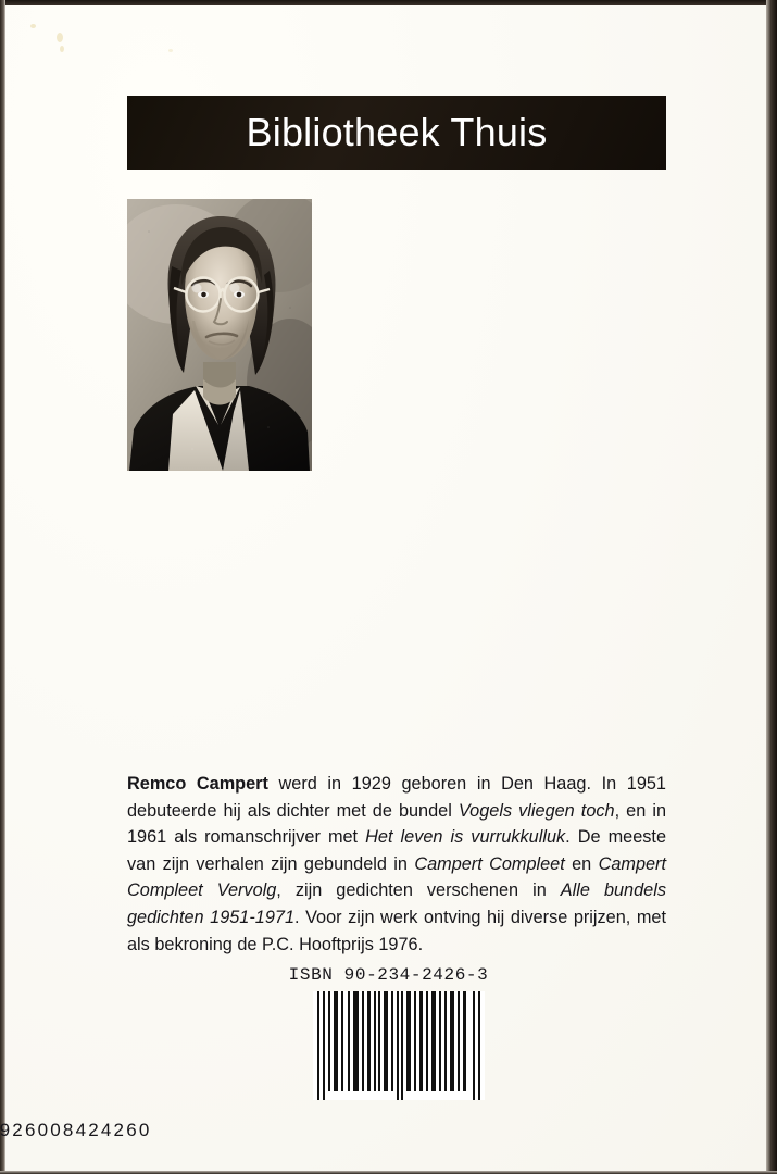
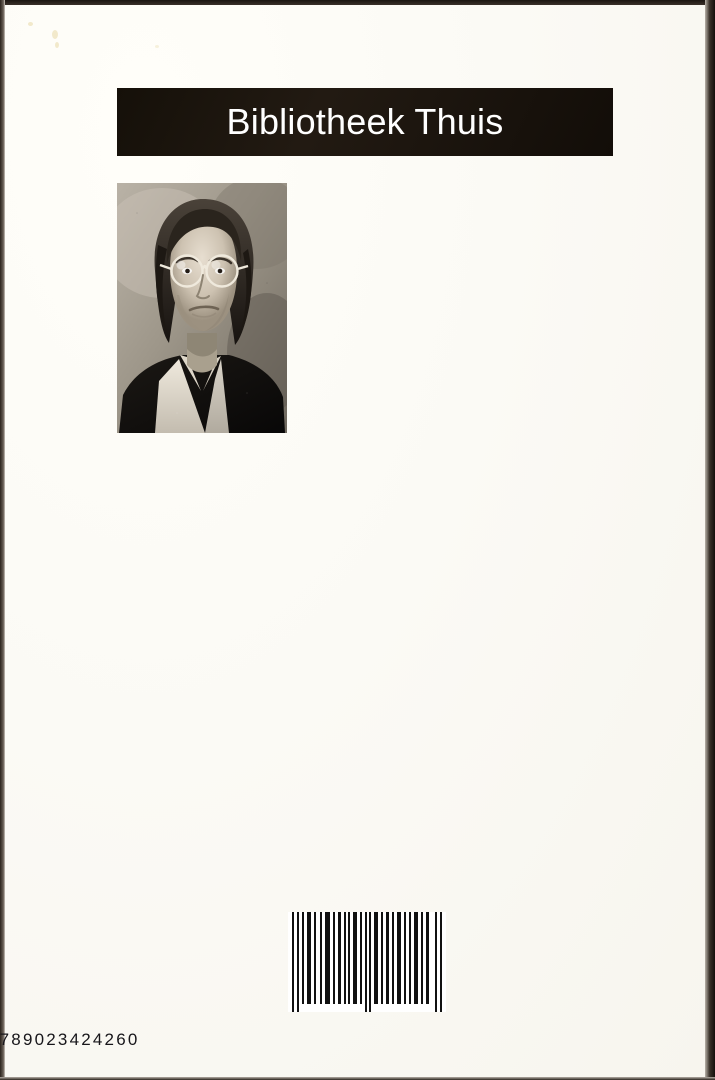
  Bibliotheek Thuis
- Remco Campert werd in 1929 geboren in Den Haag. In 1951 debuteerde hij als dichter met de bundel Vogels vliegen toch, en in 1961 als romanschrijver met Het leven is vurrukkulluk. De meeste van zijn verhalen zijn gebundeld in Campert Compleet en Campert Compleet Vervolg, zijn gedichten verschenen in Alle bundels gedichten 1951-1971. Voor zijn werk ontving hij diverse prijzen, met als bekroning de P.C. Hooftprijs 1976.
- ISBN 90-234-2426-3
- 926008424260
+ 789023424260
